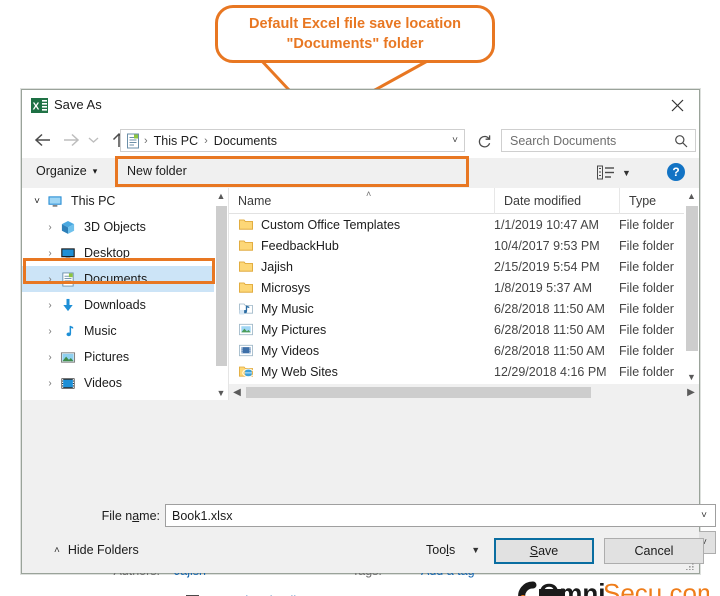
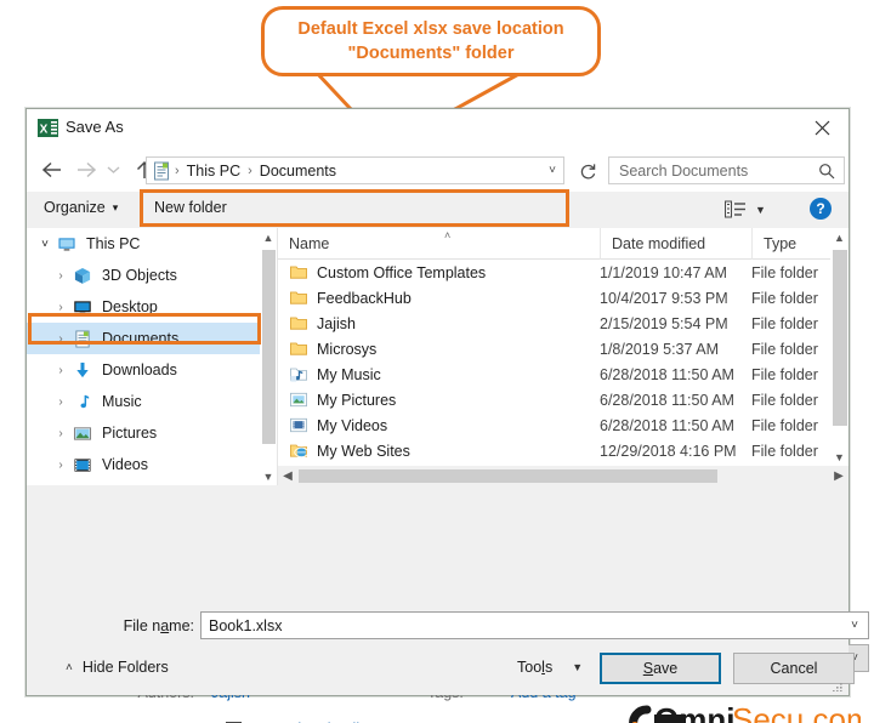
- Default Excel file save location
+ Default Excel xlsx save location
  "Documents" folder
  X
  Save As
  ›
  This PC
  ›
  Documents
  ˅
  Search Documents
  Organize
  ▾
  New folder
  ▼
  ?
  ˅
  This PC
  ›
  3D Objects
  ›
  Desktop
  ›
  Documents
  ›
  Downloads
  ›
  Music
  ›
  Pictures
  ›
  Videos
  ▲
  ▼
  Name
  ˄
  Date modified
  Type
  Custom Office Templates
  1/1/2019 10:47 AM
  File folder
  FeedbackHub
  10/4/2017 9:53 PM
  File folder
  Jajish
  2/15/2019 5:54 PM
  File folder
  Microsys
  1/8/2019 5:37 AM
  File folder
  My Music
  6/28/2018 11:50 AM
  File folder
  My Pictures
  6/28/2018 11:50 AM
  File folder
  My Videos
  6/28/2018 11:50 AM
  File folder
  My Web Sites
  12/29/2018 4:16 PM
  File folder
  ▲
  ▼
  ◀
  ▶
  File name:
  Book1.xlsx
  ˅
  ˅
  Omni
  Secu.com
  ˄
  Hide Folders
  Tools
  ▼
  Save
  Cancel
